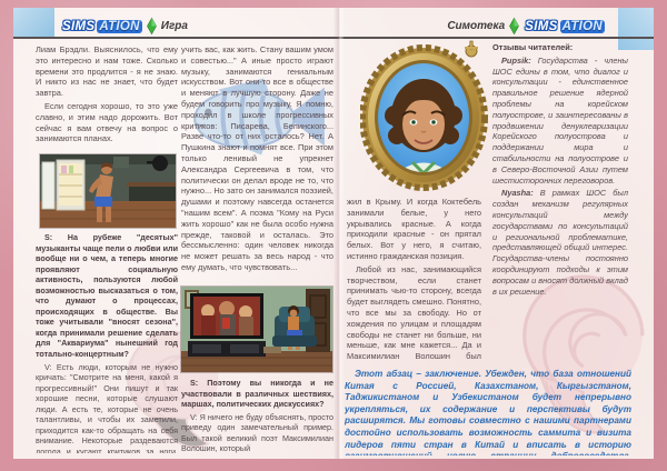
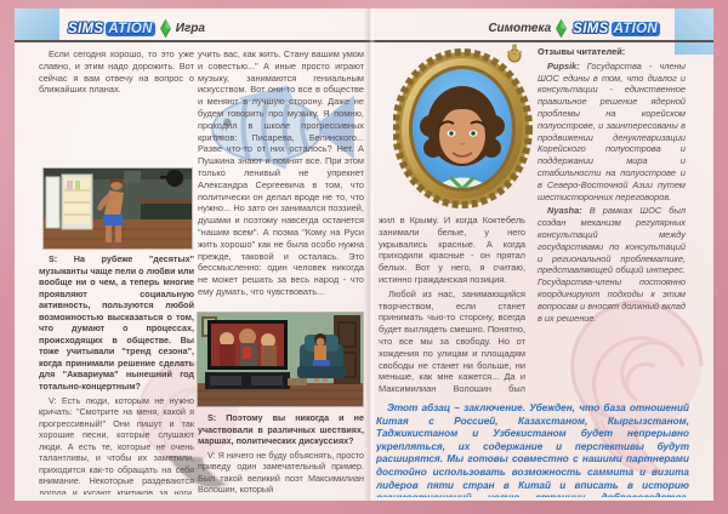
  SIMS
  ATION
  Игра
  Симотека
  SIMS
  ATION
- Лиам Брэдли. Выяснилось, что ему это интересно и нам тоже. Сколько времени это продлится - я не знаю. И никто из нас не знает, что будет завтра.
- Если сегодня хорошо, то это уже славно, и этим надо дорожить. Вот сейчас я вам отвечу на вопрос о занимаются планах.
+ Если сегодня хорошо, то это уже славно, и этим надо дорожить. Вот сейчас я вам отвечу на вопрос о ближайших планах.
- S: На рубеже "десятых" музыканты чаще пели о любви или вообще ни о чем, а теперь многие проявляют социальную активность, пользуются любой возможностью высказаться о том, что думают о процессах, происходящих в обществе. Вы тоже учитывали "вносят сезона", когда принимали решение сделать для "Аквариума" нынешний год тотально-концертным?
+ S: На рубеже "десятых" музыканты чаще пели о любви или вообще ни о чем, а теперь многие проявляют социальную активность, пользуются любой возможностью высказаться о том, что думают о процессах, происходящих в обществе. Вы тоже учитывали "тренд сезона", когда принимали решение сделать для "Аквариума" нынешний год тотально-концертным?
  V: Есть люди, которым не нужно кричать: "Смотрите на меня, какой я прогрессивный!" Они пишут и так хорошие песни, которые слушают люди. А есть те, которые не очень талантливы, и чтобы их заметили, приходится как-то обращать на себя внимание. Некоторые раздеваются догола и кусают критиков за ноги.
  учить вас, как жить. Стану вашим умом и совестью..." А иные просто играют музыку, занимаются гениальным искусством. Вот они-то все в обществе и меняют в лучшую сторону. Даже не будем говорить про музыку. Я помню, проходил в школе прогрессивных критиков: Писарева, Белинского... Разве что-то от них осталось? Нет. А Пушкина знают и помнят все. При этом только ленивый не упрекнет Александра Сергеевича в том, что политически он делал вроде не то, что нужно... Но зато он занимался поэзией, душами и поэтому навсегда останется "нашим всем". А поэма "Кому на Руси жить хорошо" как не была особо нужна прежде, таковой и осталась. Это бессмысленно: один человек никогда не может решать за весь народ - что ему думать, что чувствовать...
  S: Поэтому вы никогда и не участвовали в различных шествиях, маршах, политических дискуссиях?
  V: Я ничего не буду объяснять, просто приведу один замечательный пример. Был такой великий поэт Максимилиан Волошин, который
  жил в Крыму. И когда Коктебель занимали белые, у него укрывались красные. А когда приходили красные - он прятал белых. Вот у него, я считаю, истинно гражданская позиция.
  Любой из нас, занимающийся творчеством, если станет принимать чью-то сторону, всегда будет выглядеть смешно. Понятно, что все мы за свободу. Но от хождения по улицам и площадям свободы не станет ни больше, ни меньше, как мне кажется... Да и Максимилиан Волошин был
  Отзывы читателей:
  Pupsik: Государства - члены ШОС едины в том, что диалог и консультации - единственное правильное решение ядерной проблемы на корейском полуострове, и заинтересованы в продвижении денуклеаризации Корейского полуострова и поддержании мира и стабильности на полуострове и в Северо-Восточной Азии путем шестисторонних переговоров.
  Nyasha: В рамках ШОС был создан механизм регулярных консультаций между государствами по консультаций и региональной проблематике, представляющей общий интерес. Государства-члены постоянно координируют подходы к этим вопросам и вносят должный вклад в их решение.
  Этот абзац – заключение. Убежден, что база отношений Китая с Россией, Казахстаном, Кыргызстаном, Таджикистаном и Узбекистаном будет непрерывно укрепляться, их содержание и перспективы будут расширятся. Мы готовы совместно с нашими партнерами достойно использовать возможность саммита и визита лидеров пяти стран в Китай и вписать в историю
